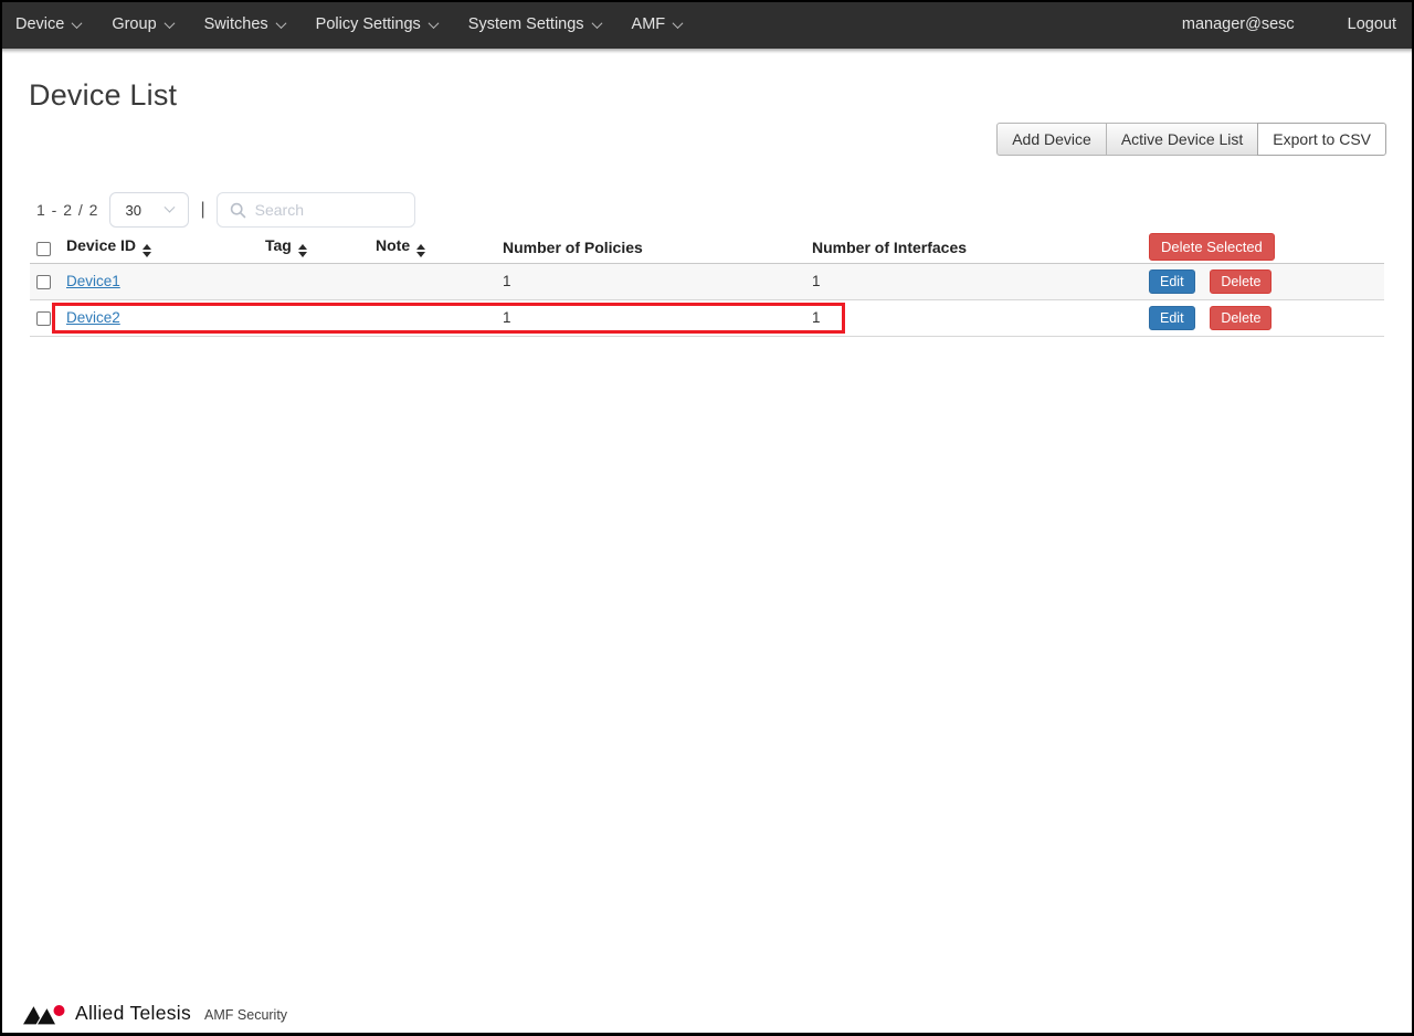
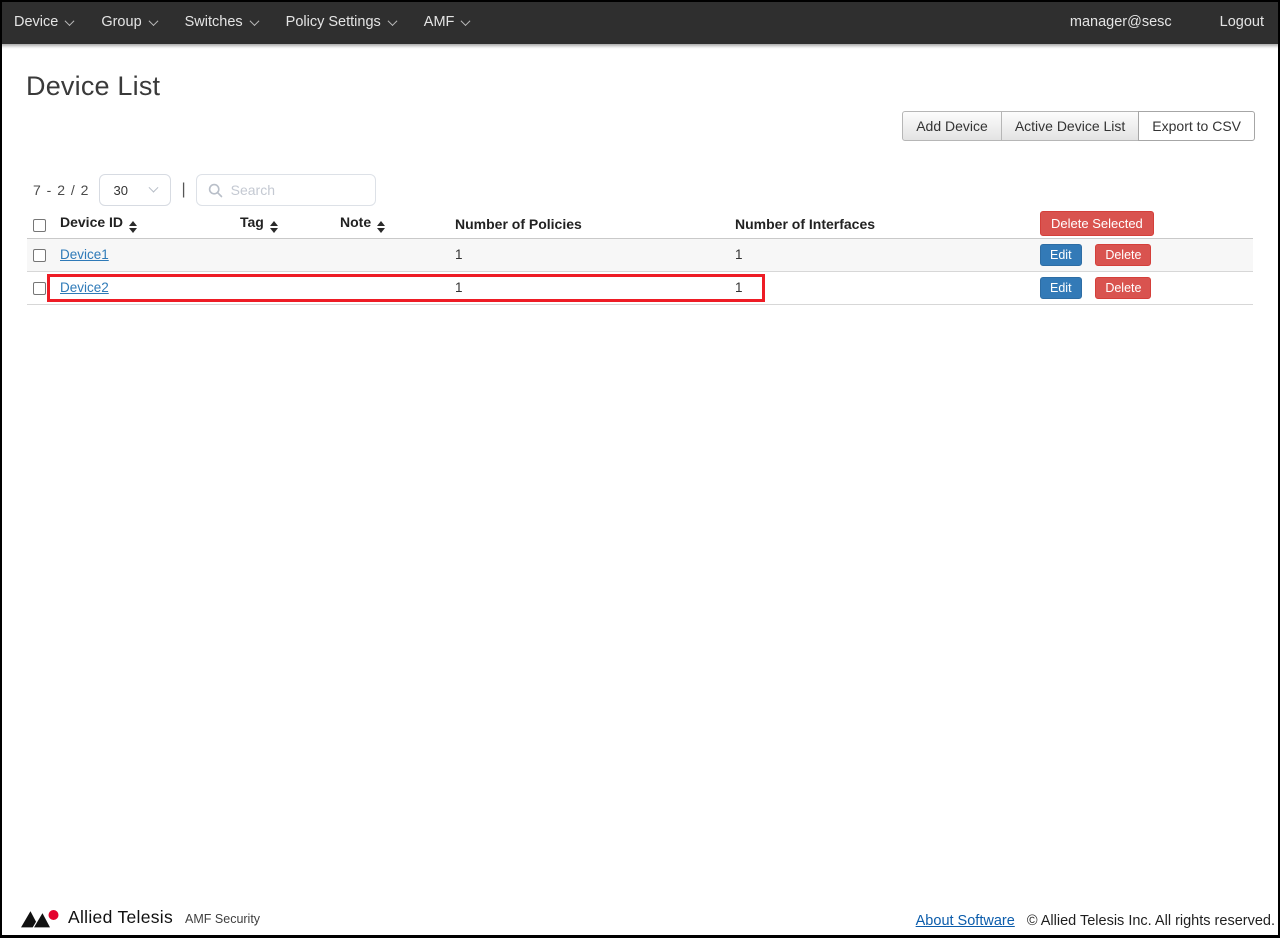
  Device
  Group
  Switches
  Policy Settings
- System Settings
  AMF
  manager@sesc
  Logout
  Device List
  Add Device
  Active Device List
  Export to CSV
- 1 - 2 / 2
+ 7 - 2 / 2
  30
  |
  Search
  	Device ID	Tag	Note	Number of Policies	Number of Interfaces	Delete Selected
  	Device1			1	1	Edit Delete
  	Device2			1	1	Edit Delete
  Allied Telesis
  AMF Security
+ About Software © Allied Telesis Inc. All rights reserved.
